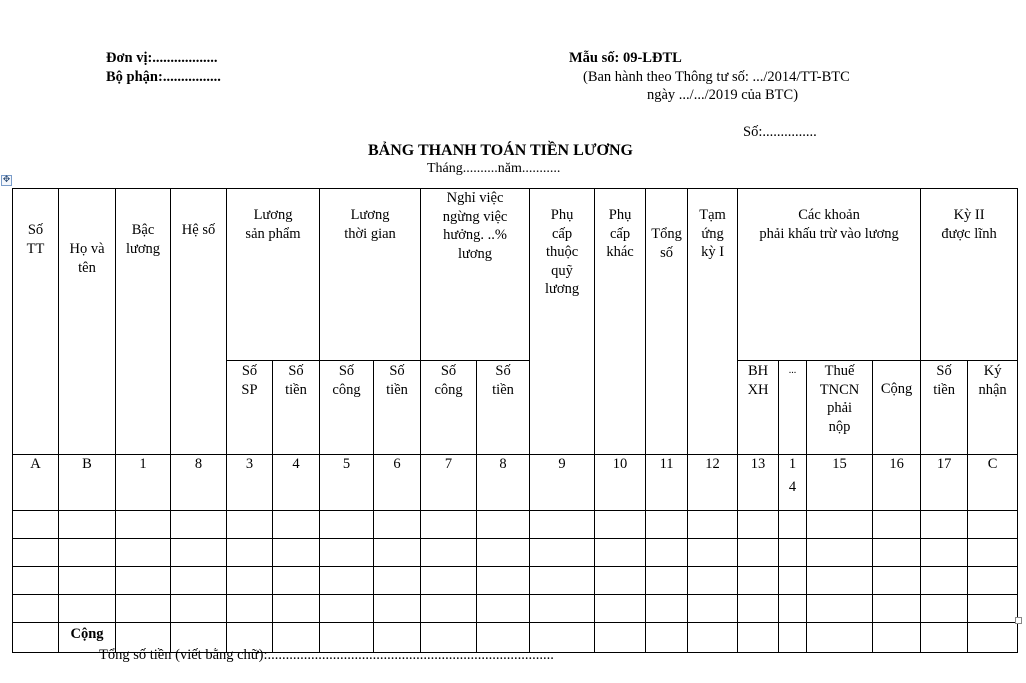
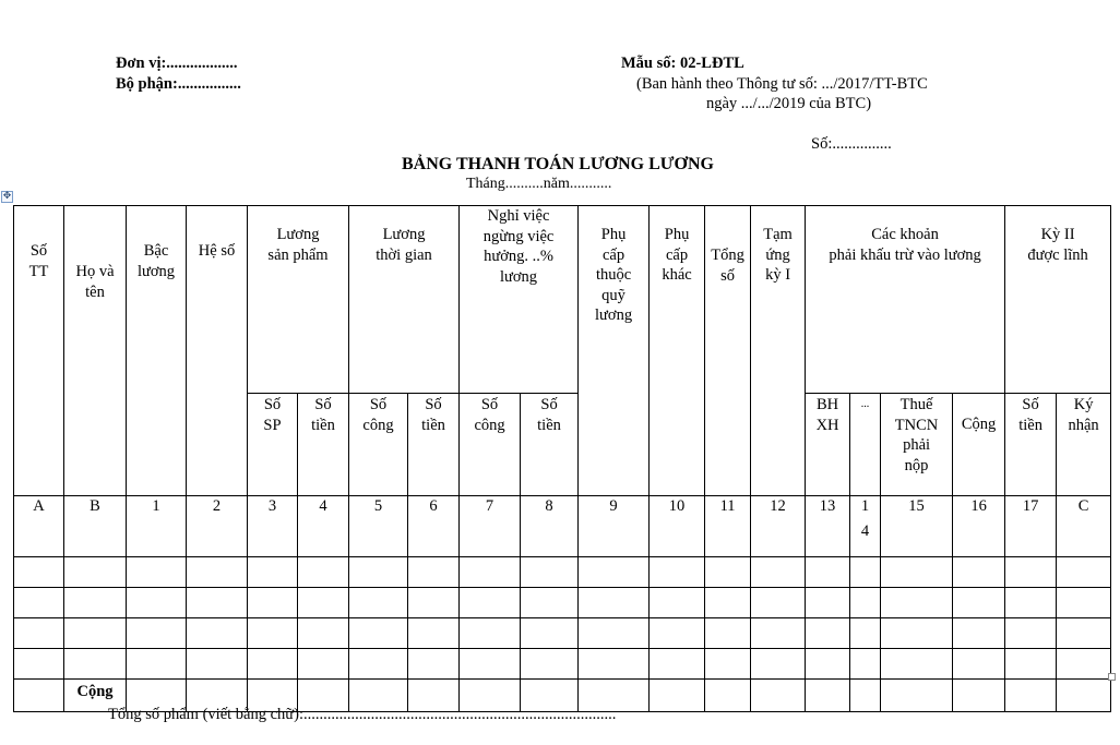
  ✥
  Đơn vị:..................
  Bộ phận:................
- Mẫu số: 09-LĐTL
+ Mẫu số: 02-LĐTL
- (Ban hành theo Thông tư số: .../2014/TT-BTC
+ (Ban hành theo Thông tư số: .../2017/TT-BTC
  ngày .../.../2019 của BTC)
  Số:...............
- BẢNG THANH TOÁN TIỀN LƯƠNG
+ BẢNG THANH TOÁN LƯƠNG LƯƠNG
  Tháng..........năm...........
  Số TT	Họ và tên	Bậc lương	Hệ số	Lương sản phẩm	Lương thời gian	Nghỉ việc ngừng việc hưởng. ..% lương	Phụ cấp thuộc quỹ lương	Phụ cấp khác	Tổng số	Tạm ứng kỳ I	Các khoản phải khấu trừ vào lương	Kỳ II được lĩnh
  SốSP	Sốtiền	Sốcông	Sốtiền	Sốcông	Sốtiền	BHXH	...	ThuếTNCNphảinộp	Cộng	Sốtiền	Kýnhận
- A	B	1	8	3	4	5	6	7	8	9	10	11	12	13	1 4	15	16	17	C
+ A	B	1	2	3	4	5	6	7	8	9	10	11	12	13	1 4	15	16	17	C
  	Cộng
- Tổng số tiền (viết bằng chữ):...............................................................................
+ Tổng số phẩm (viết bằng chữ):...............................................................................
